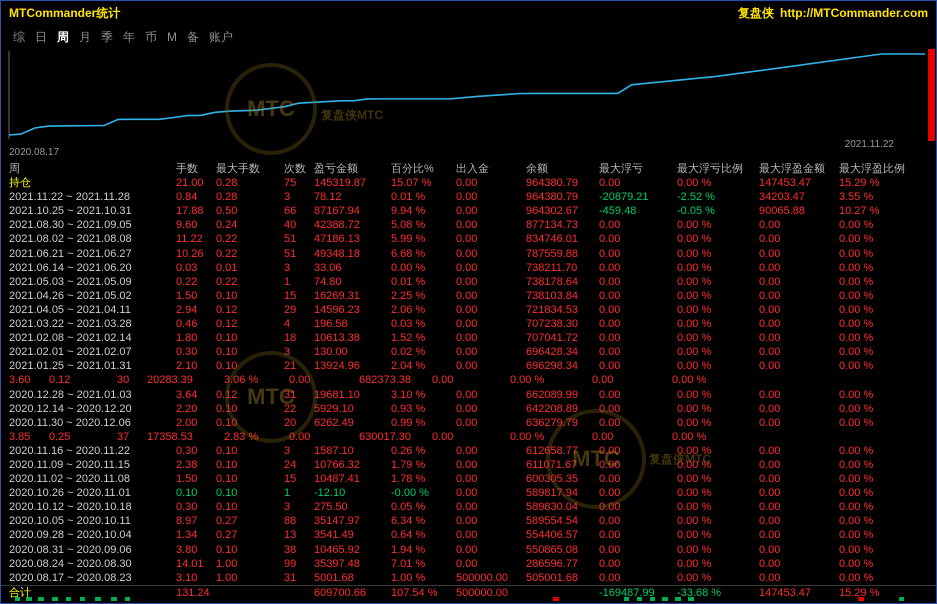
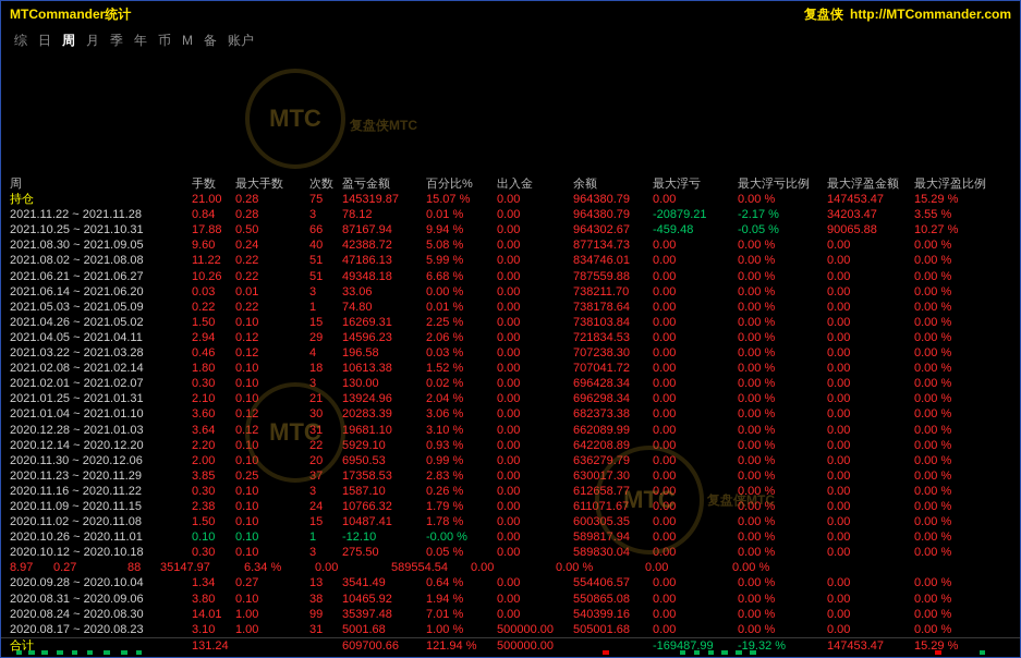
  MTCommander统计
  复盘侠
  http://MTCommander.com
  综
  日
  周
  月
  季
  年
  币
  M
  备
  账户
- 2020.08.17
- 2021.11.22
  周
  手数
  最大手数
  次数
  盈亏金额
  百分比%
  出入金
  余额
  最大浮亏
  最大浮亏比例
  最大浮盈金额
  最大浮盈比例
  持仓
  21.00
  0.28
  75
  145319.87
  15.07 %
  0.00
  964380.79
  0.00
  0.00 %
  147453.47
  15.29 %
  2021.11.22 ~ 2021.11.28
  0.84
  0.28
  3
  78.12
  0.01 %
  0.00
  964380.79
  -20879.21
- -2.52 %
+ -2.17 %
  34203.47
  3.55 %
  2021.10.25 ~ 2021.10.31
  17.88
  0.50
  66
  87167.94
  9.94 %
  0.00
  964302.67
  -459.48
  -0.05 %
  90065.88
  10.27 %
  2021.08.30 ~ 2021.09.05
  9.60
  0.24
  40
  42388.72
  5.08 %
  0.00
  877134.73
  0.00
  0.00 %
  0.00
  0.00 %
  2021.08.02 ~ 2021.08.08
  11.22
  0.22
  51
  47186.13
  5.99 %
  0.00
  834746.01
  0.00
  0.00 %
  0.00
  0.00 %
  2021.06.21 ~ 2021.06.27
  10.26
  0.22
  51
  49348.18
  6.68 %
  0.00
  787559.88
  0.00
  0.00 %
  0.00
  0.00 %
  2021.06.14 ~ 2021.06.20
  0.03
  0.01
  3
  33.06
  0.00 %
  0.00
  738211.70
  0.00
  0.00 %
  0.00
  0.00 %
  2021.05.03 ~ 2021.05.09
  0.22
  0.22
  1
  74.80
  0.01 %
  0.00
  738178.64
  0.00
  0.00 %
  0.00
  0.00 %
  2021.04.26 ~ 2021.05.02
  1.50
  0.10
  15
  16269.31
  2.25 %
  0.00
  738103.84
  0.00
  0.00 %
  0.00
  0.00 %
  2021.04.05 ~ 2021.04.11
  2.94
  0.12
  29
  14596.23
  2.06 %
  0.00
  721834.53
  0.00
  0.00 %
  0.00
  0.00 %
  2021.03.22 ~ 2021.03.28
  0.46
  0.12
  4
  196.58
  0.03 %
  0.00
  707238.30
  0.00
  0.00 %
  0.00
  0.00 %
  2021.02.08 ~ 2021.02.14
  1.80
  0.10
  18
  10613.38
  1.52 %
  0.00
  707041.72
  0.00
  0.00 %
  0.00
  0.00 %
  2021.02.01 ~ 2021.02.07
  0.30
  0.10
  3
  130.00
  0.02 %
  0.00
  696428.34
  0.00
  0.00 %
  0.00
  0.00 %
  2021.01.25 ~ 2021.01.31
  2.10
  0.10
  21
  13924.96
  2.04 %
  0.00
  696298.34
  0.00
  0.00 %
  0.00
  0.00 %
+ 2021.01.04 ~ 2021.01.10
  3.60
  0.12
  30
  20283.39
  3.06 %
  0.00
  682373.38
  0.00
  0.00 %
  0.00
  0.00 %
  2020.12.28 ~ 2021.01.03
  3.64
  0.12
  31
  19681.10
  3.10 %
  0.00
  662089.99
  0.00
  0.00 %
  0.00
  0.00 %
  2020.12.14 ~ 2020.12.20
  2.20
  0.10
  22
  5929.10
  0.93 %
  0.00
  642208.89
  0.00
  0.00 %
  0.00
  0.00 %
  2020.11.30 ~ 2020.12.06
  2.00
  0.10
  20
- 6262.49
+ 6950.53
  0.99 %
  0.00
  636279.79
  0.00
  0.00 %
  0.00
  0.00 %
+ 2020.11.23 ~ 2020.11.29
  3.85
  0.25
  37
  17358.53
  2.83 %
  0.00
  630017.30
  0.00
  0.00 %
  0.00
  0.00 %
  2020.11.16 ~ 2020.11.22
  0.30
  0.10
  3
  1587.10
  0.26 %
  0.00
  612658.77
  0.00
  0.00 %
  0.00
  0.00 %
  2020.11.09 ~ 2020.11.15
  2.38
  0.10
  24
  10766.32
  1.79 %
  0.00
  611071.67
  0.00
  0.00 %
  0.00
  0.00 %
  2020.11.02 ~ 2020.11.08
  1.50
  0.10
  15
  10487.41
  1.78 %
  0.00
  600305.35
  0.00
  0.00 %
  0.00
  0.00 %
  2020.10.26 ~ 2020.11.01
  0.10
  0.10
  1
  -12.10
  -0.00 %
  0.00
  589817.94
  0.00
  0.00 %
  0.00
  0.00 %
  2020.10.12 ~ 2020.10.18
  0.30
  0.10
  3
  275.50
  0.05 %
  0.00
  589830.04
  0.00
  0.00 %
  0.00
  0.00 %
- 2020.10.05 ~ 2020.10.11
  8.97
  0.27
  88
  35147.97
  6.34 %
  0.00
  589554.54
  0.00
  0.00 %
  0.00
  0.00 %
  2020.09.28 ~ 2020.10.04
  1.34
  0.27
  13
  3541.49
  0.64 %
  0.00
  554406.57
  0.00
  0.00 %
  0.00
  0.00 %
  2020.08.31 ~ 2020.09.06
  3.80
  0.10
  38
  10465.92
  1.94 %
  0.00
  550865.08
  0.00
  0.00 %
  0.00
  0.00 %
  2020.08.24 ~ 2020.08.30
  14.01
  1.00
  99
  35397.48
  7.01 %
  0.00
- 286596.77
+ 540399.16
  0.00
  0.00 %
  0.00
  0.00 %
  2020.08.17 ~ 2020.08.23
  3.10
  1.00
  31
  5001.68
  1.00 %
  500000.00
  505001.68
  0.00
  0.00 %
  0.00
  0.00 %
  合计
  131.24
  609700.66
- 107.54 %
+ 121.94 %
  500000.00
  -169487.99
- -33.68 %
+ -19.32 %
  147453.47
  15.29 %
  MTC
  MTC
  MTC
  复盘侠MTC
  复盘侠MTC
